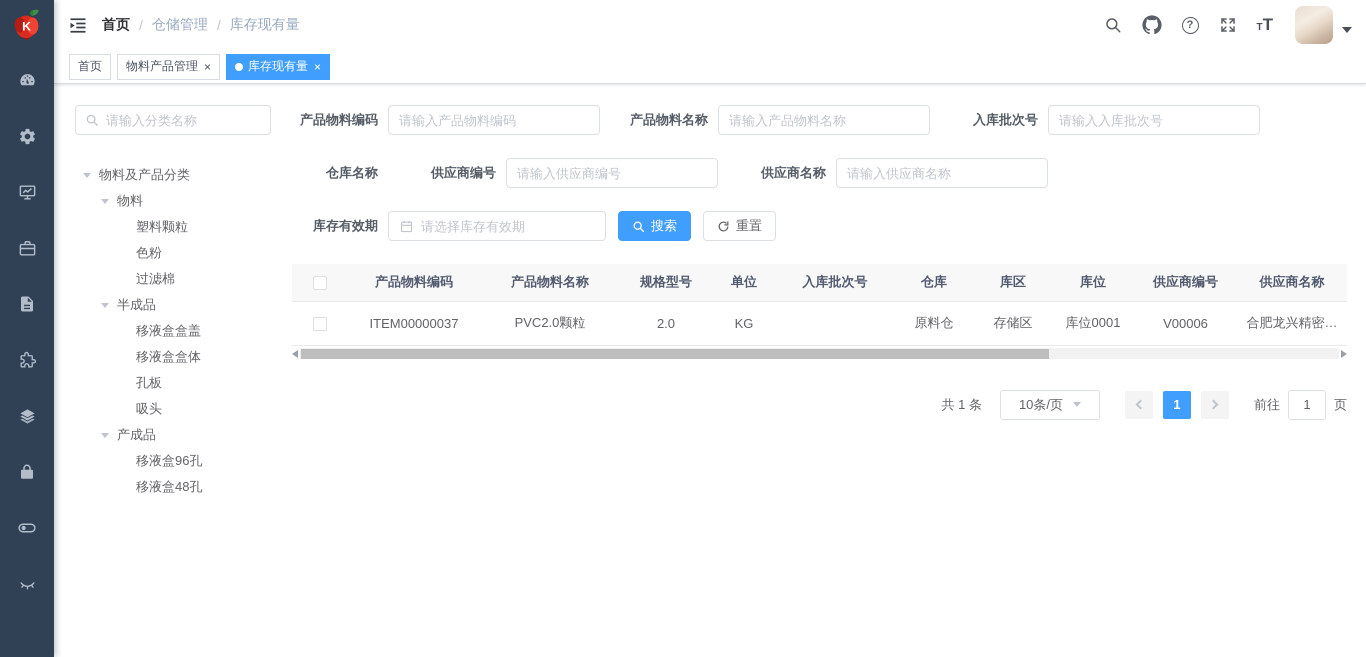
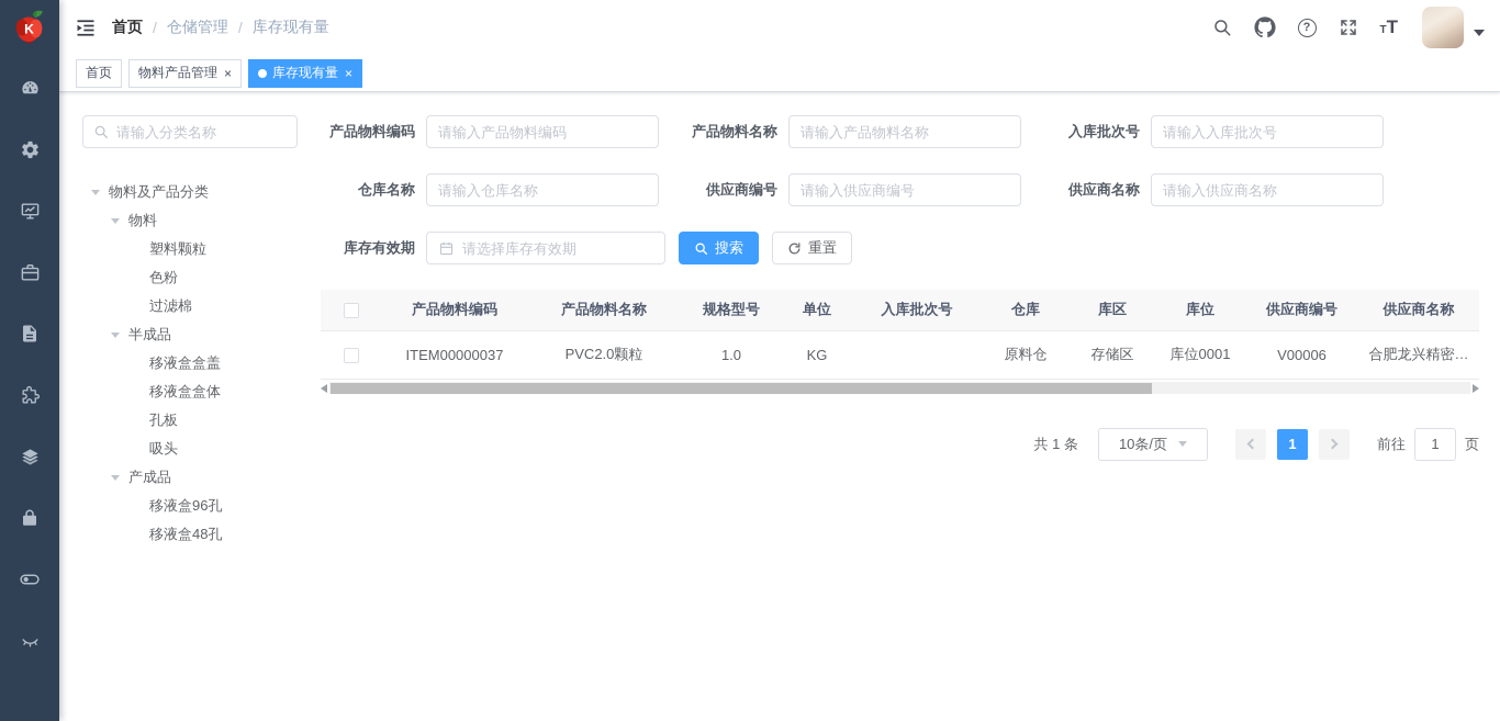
  K
  首页
  /
  仓储管理
  /
  库存现有量
  ?
  T
  T
  首页
  物料产品管理
  ×
  库存现有量
  ×
  请输入分类名称
  物料及产品分类
  物料
  塑料颗粒
  色粉
  过滤棉
  半成品
  移液盒盒盖
  移液盒盒体
  孔板
  吸头
  产成品
  移液盒96孔
  移液盒48孔
  产品物料编码
  请输入产品物料编码
  产品物料名称
  请输入产品物料名称
  入库批次号
  请输入入库批次号
  仓库名称
+ 请输入仓库名称
  供应商编号
  请输入供应商编号
  供应商名称
  请输入供应商名称
  库存有效期
  请选择库存有效期
  搜索
  重置
  	产品物料编码	产品物料名称	规格型号	单位	入库批次号	仓库	库区	库位	供应商编号	供应商名称
- 	ITEM00000037	PVC2.0颗粒	2.0	KG		原料仓	存储区	库位0001	V00006	合肥龙兴精密…
+ 	ITEM00000037	PVC2.0颗粒	1.0	KG		原料仓	存储区	库位0001	V00006	合肥龙兴精密…
  共 1 条
  10条/页
  1
  前往
  1
  页
